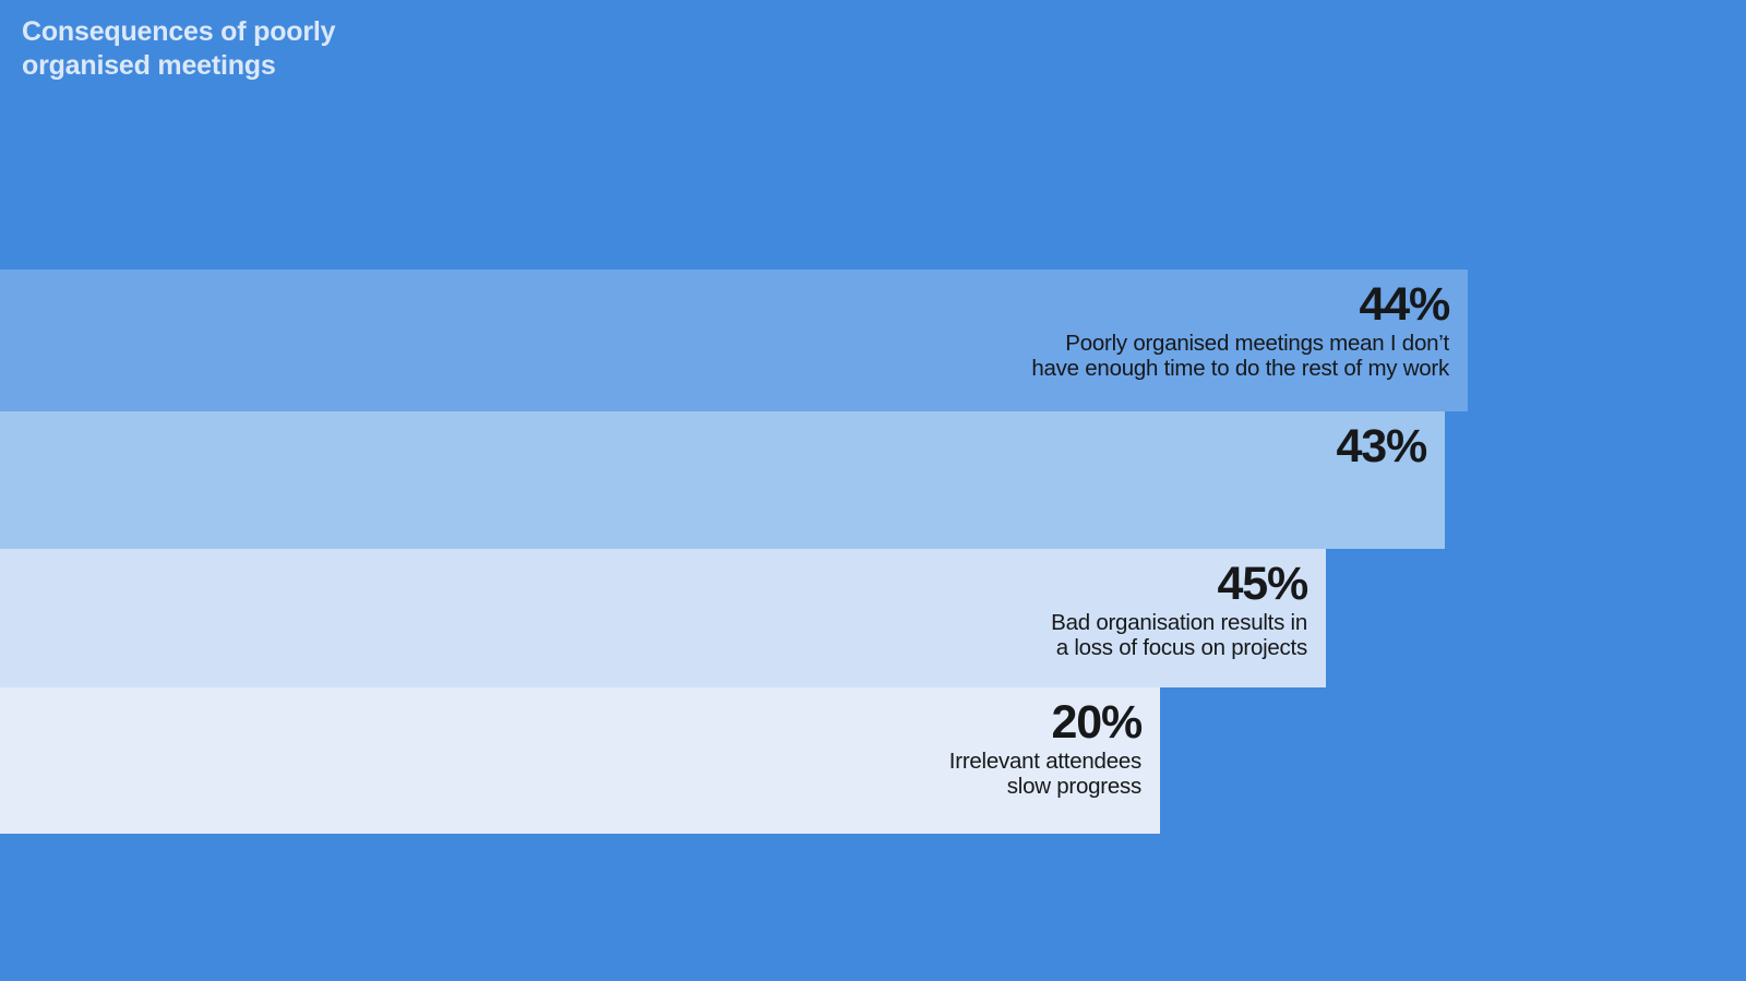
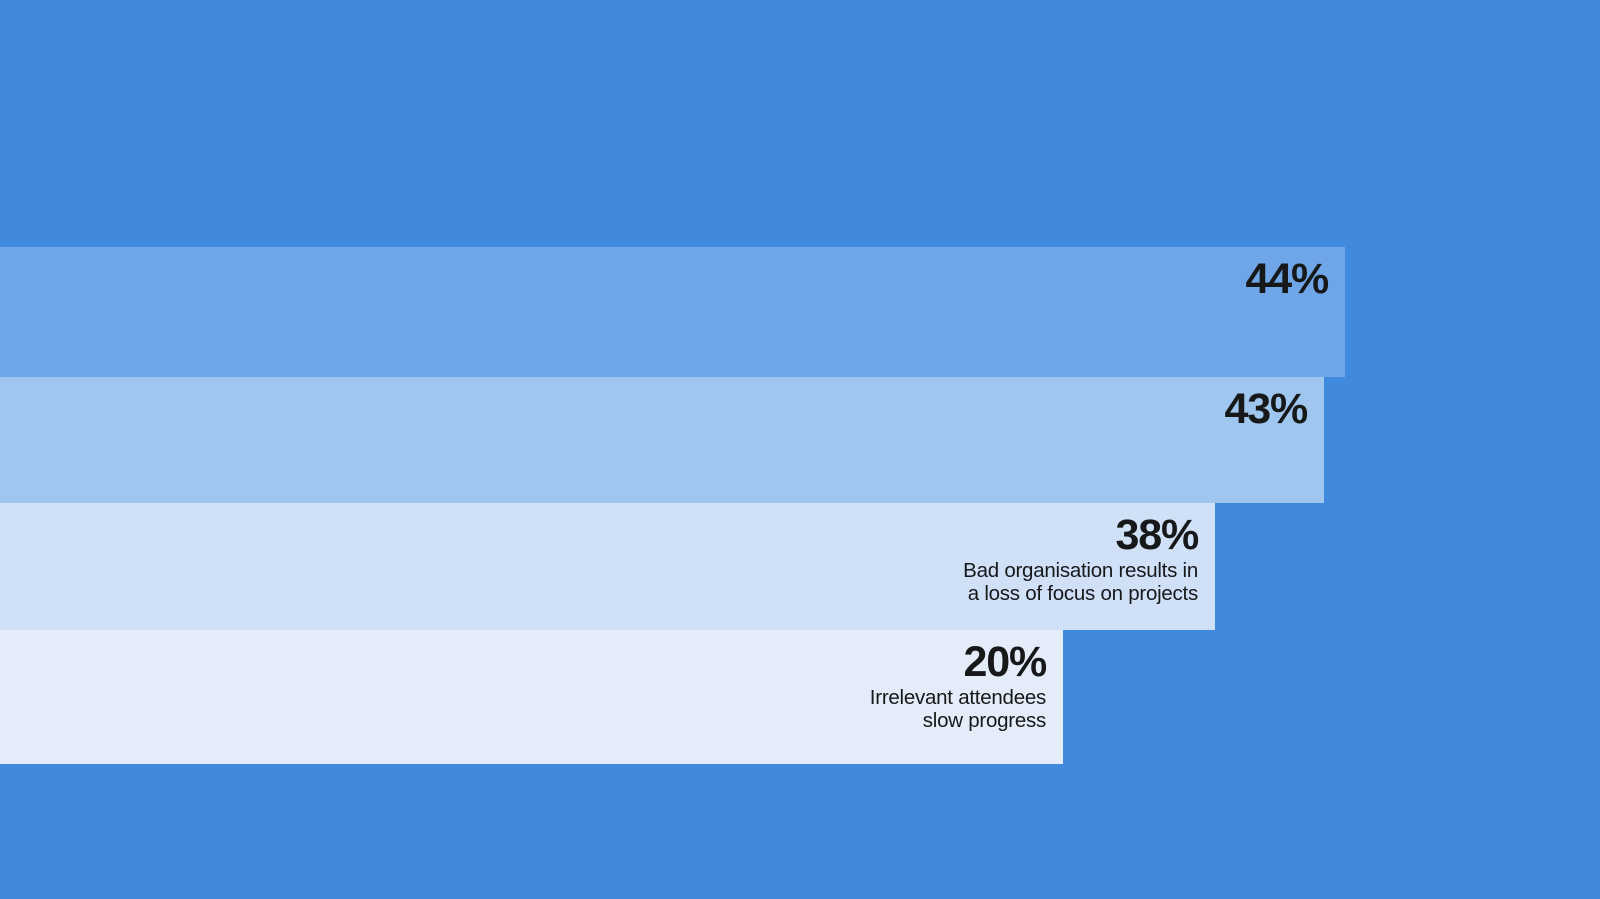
- Consequences of poorly
- organised meetings
  44%
- Poorly organised meetings mean I don’t
- have enough time to do the rest of my work
  43%
- 45%
+ 38%
  Bad organisation results in
  a loss of focus on projects
  20%
  Irrelevant attendees
  slow progress
